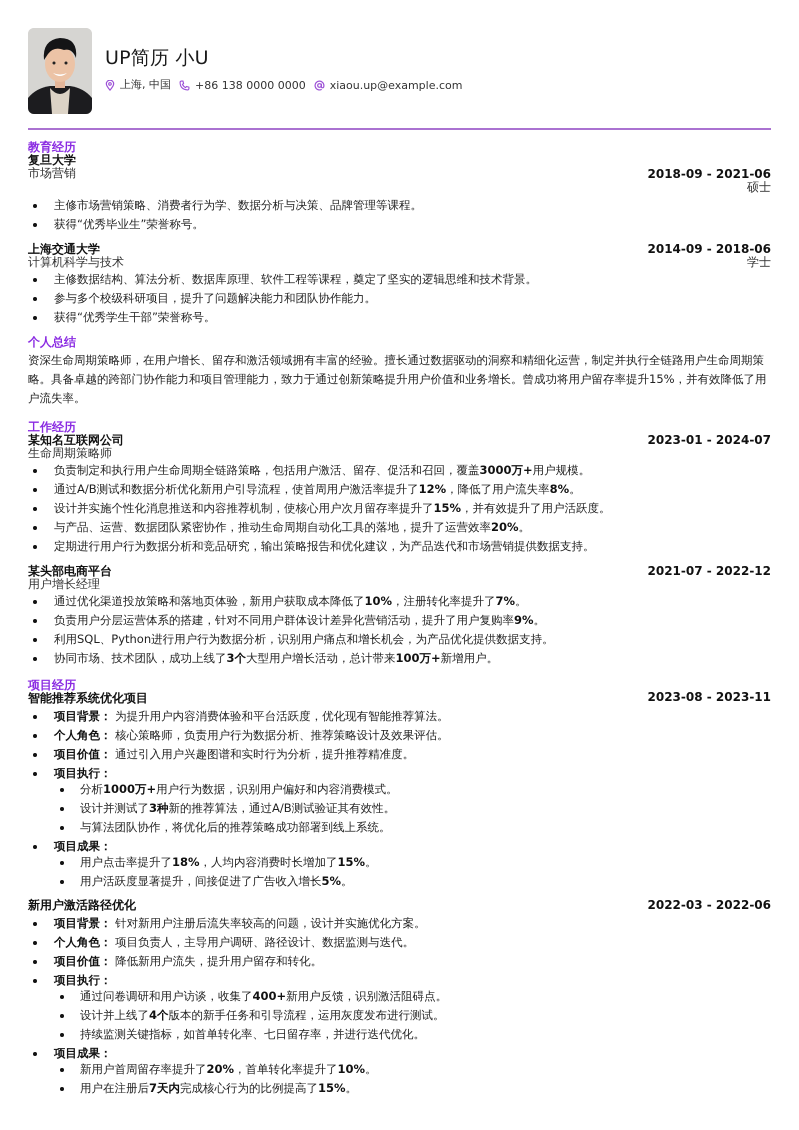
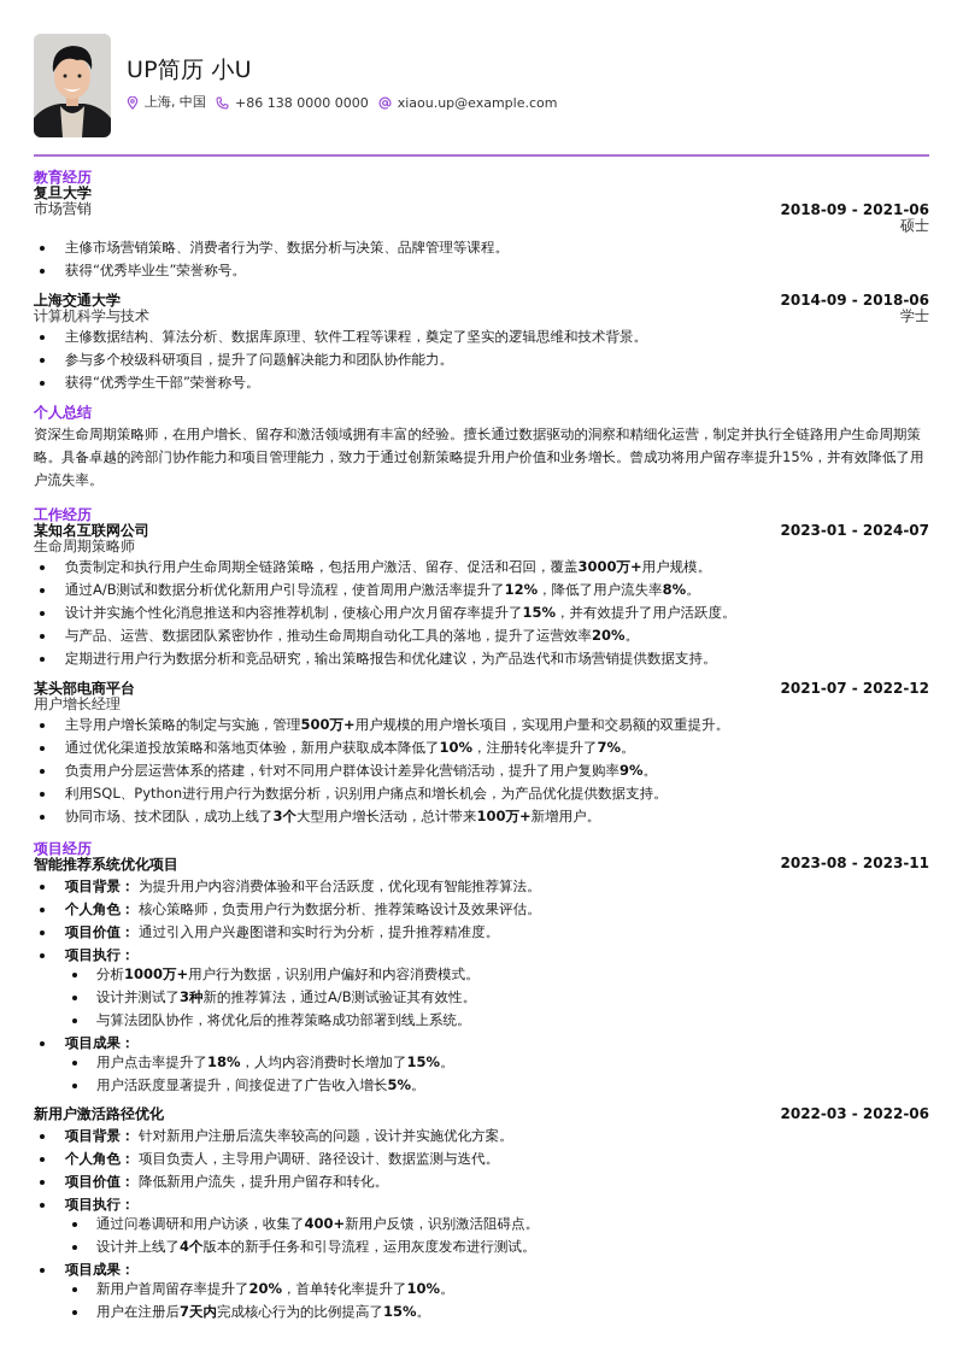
  UP简历 小U
  上海, 中国
  +86 138 0000 0000
  xiaou.up@example.com
  教育经历
  复旦大学
  市场营销
  2018-09 - 2021-06
  硕士
  主修市场营销策略、消费者行为学、数据分析与决策、品牌管理等课程。
  获得“优秀毕业生”荣誉称号。
  上海交通大学
  计算机科学与技术
  2014-09 - 2018-06
  学士
  主修数据结构、算法分析、数据库原理、软件工程等课程，奠定了坚实的逻辑思维和技术背景。
  参与多个校级科研项目，提升了问题解决能力和团队协作能力。
  获得“优秀学生干部”荣誉称号。
  个人总结
  资深生命周期策略师，在用户增长、留存和激活领域拥有丰富的经验。擅长通过数据驱动的洞察和精细化运营，制定并执行全链路用户生命周期策略。具备卓越的跨部门协作能力和项目管理能力，致力于通过创新策略提升用户价值和业务增长。曾成功将用户留存率提升15%，并有效降低了用户流失率。
  工作经历
  某知名互联网公司
  生命周期策略师
  2023-01 - 2024-07
  负责制定和执行用户生命周期全链路策略，包括用户激活、留存、促活和召回，覆盖3000万+用户规模。
  通过A/B测试和数据分析优化新用户引导流程，使首周用户激活率提升了12%，降低了用户流失率8%。
  设计并实施个性化消息推送和内容推荐机制，使核心用户次月留存率提升了15%，并有效提升了用户活跃度。
  与产品、运营、数据团队紧密协作，推动生命周期自动化工具的落地，提升了运营效率20%。
  定期进行用户行为数据分析和竞品研究，输出策略报告和优化建议，为产品迭代和市场营销提供数据支持。
  某头部电商平台
  用户增长经理
  2021-07 - 2022-12
+ 主导用户增长策略的制定与实施，管理500万+用户规模的用户增长项目，实现用户量和交易额的双重提升。
  通过优化渠道投放策略和落地页体验，新用户获取成本降低了10%，注册转化率提升了7%。
  负责用户分层运营体系的搭建，针对不同用户群体设计差异化营销活动，提升了用户复购率9%。
  利用SQL、Python进行用户行为数据分析，识别用户痛点和增长机会，为产品优化提供数据支持。
  协同市场、技术团队，成功上线了3个大型用户增长活动，总计带来100万+新增用户。
  项目经历
  智能推荐系统优化项目
  2023-08 - 2023-11
  项目背景： 为提升用户内容消费体验和平台活跃度，优化现有智能推荐算法。
  个人角色： 核心策略师，负责用户行为数据分析、推荐策略设计及效果评估。
  项目价值： 通过引入用户兴趣图谱和实时行为分析，提升推荐精准度。
  项目执行：
  分析1000万+用户行为数据，识别用户偏好和内容消费模式。
  设计并测试了3种新的推荐算法，通过A/B测试验证其有效性。
  与算法团队协作，将优化后的推荐策略成功部署到线上系统。
  项目成果：
  用户点击率提升了18%，人均内容消费时长增加了15%。
  用户活跃度显著提升，间接促进了广告收入增长5%。
  新用户激活路径优化
  2022-03 - 2022-06
  项目背景： 针对新用户注册后流失率较高的问题，设计并实施优化方案。
  个人角色： 项目负责人，主导用户调研、路径设计、数据监测与迭代。
  项目价值： 降低新用户流失，提升用户留存和转化。
  项目执行：
  通过问卷调研和用户访谈，收集了400+新用户反馈，识别激活阻碍点。
  设计并上线了4个版本的新手任务和引导流程，运用灰度发布进行测试。
- 持续监测关键指标，如首单转化率、七日留存率，并进行迭代优化。
  项目成果：
  新用户首周留存率提升了20%，首单转化率提升了10%。
  用户在注册后7天内完成核心行为的比例提高了15%。
